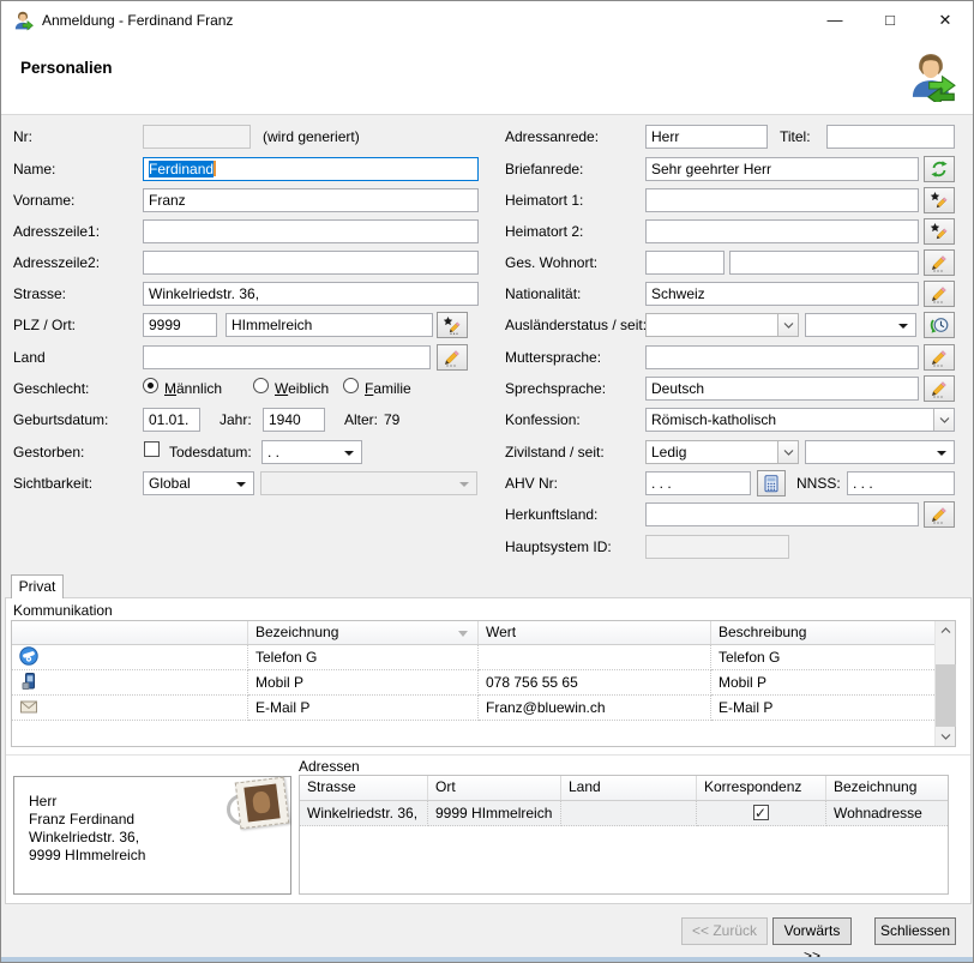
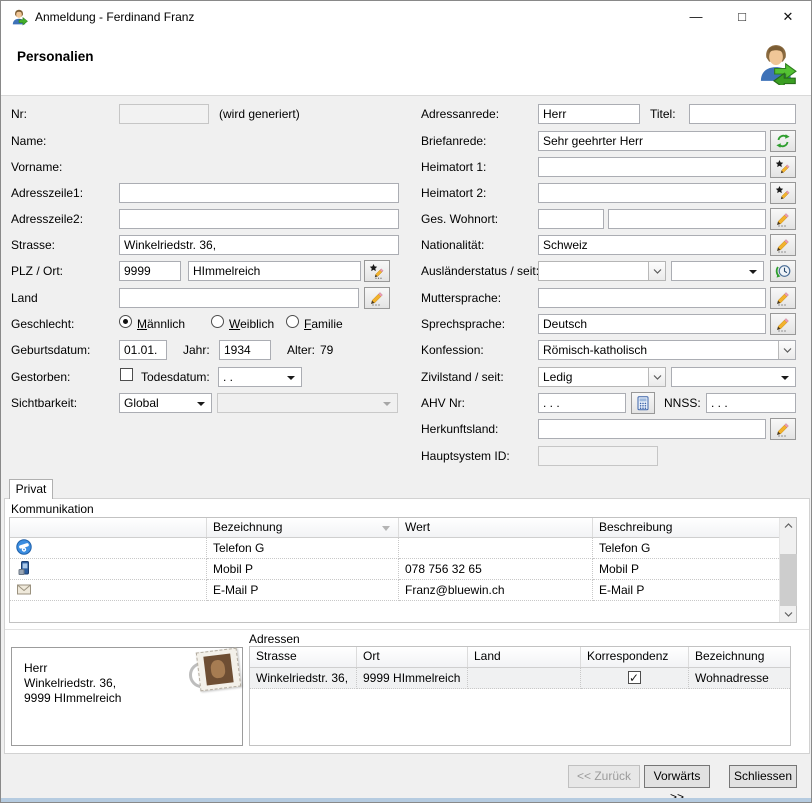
  Anmeldung - Ferdinand Franz
  —
  □
  ✕
  Personalien
  Nr:
  (wird generiert)
  Name:
- Ferdinand
  Vorname:
- Franz
  Adresszeile1:
  Adresszeile2:
  Strasse:
  Winkelriedstr. 36,
  PLZ / Ort:
  9999
  HImmelreich
  Land
  Geschlecht:
  Männlich
  Weiblich
  Familie
  Geburtsdatum:
  01.01.
  Jahr:
- 1940
+ 1934
  Alter:
  79
  Gestorben:
  Todesdatum:
  . .
  Sichtbarkeit:
  Global
  Adressanrede:
  Herr
  Titel:
  Briefanrede:
  Sehr geehrter Herr
  Heimatort 1:
  Heimatort 2:
  Ges. Wohnort:
  Nationalität:
  Schweiz
  Ausländerstatus / seit
  Muttersprache:
  Sprechsprache:
  Deutsch
  Konfession:
  Römisch-katholisch
  Zivilstand / seit:
  Ledig
  AHV Nr:
  . . .
  NNSS:
  . . .
  Herkunftsland:
  Hauptsystem ID:
  Privat
  Kommunikation
  Bezeichnung
  Wert
  Beschreibung
  Telefon G
  Telefon G
  Mobil P
- 078 756 55 65
+ 078 756 32 65
  Mobil P
  E-Mail P
  Franz@bluewin.ch
  E-Mail P
  Herr
- Franz Ferdinand
  Winkelriedstr. 36,
  9999 HImmelreich
  Adressen
  Strasse
  Ort
  Land
  Korrespondenz
  Bezeichnung
  Winkelriedstr. 36,
  9999 HImmelreich
  Wohnadresse
  << Zurück
  Vorwärts >>
  Schliessen
